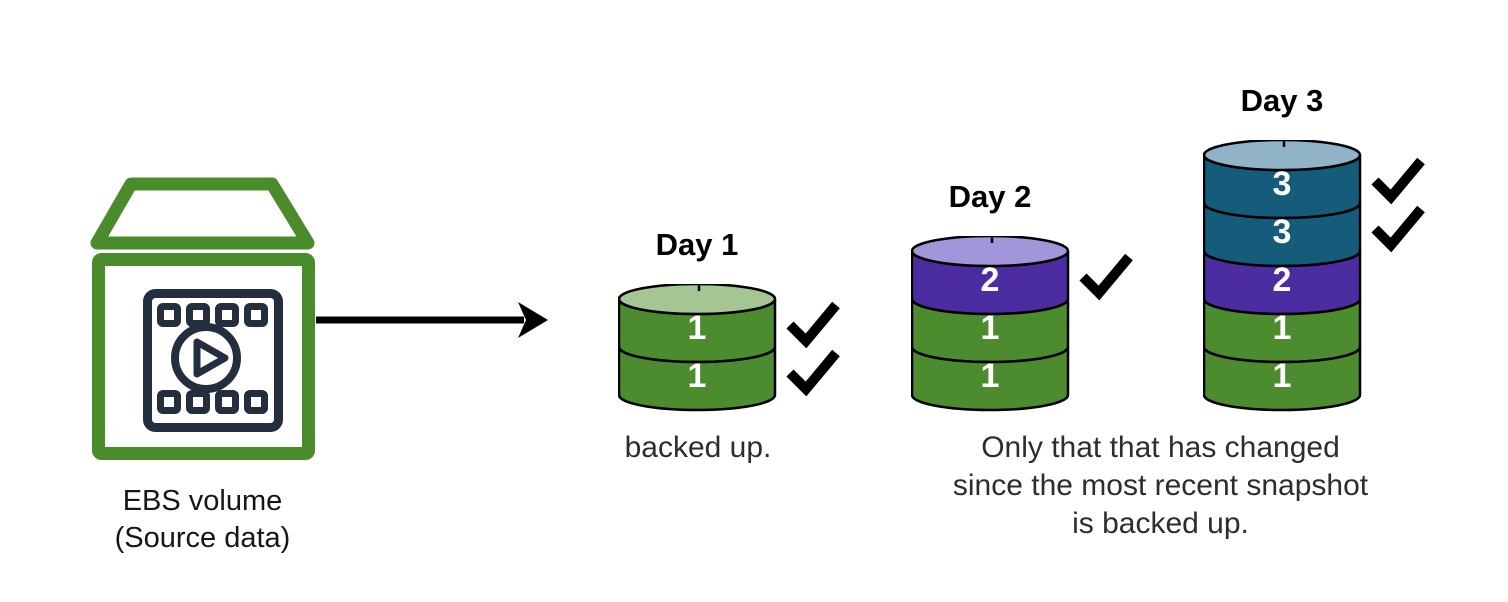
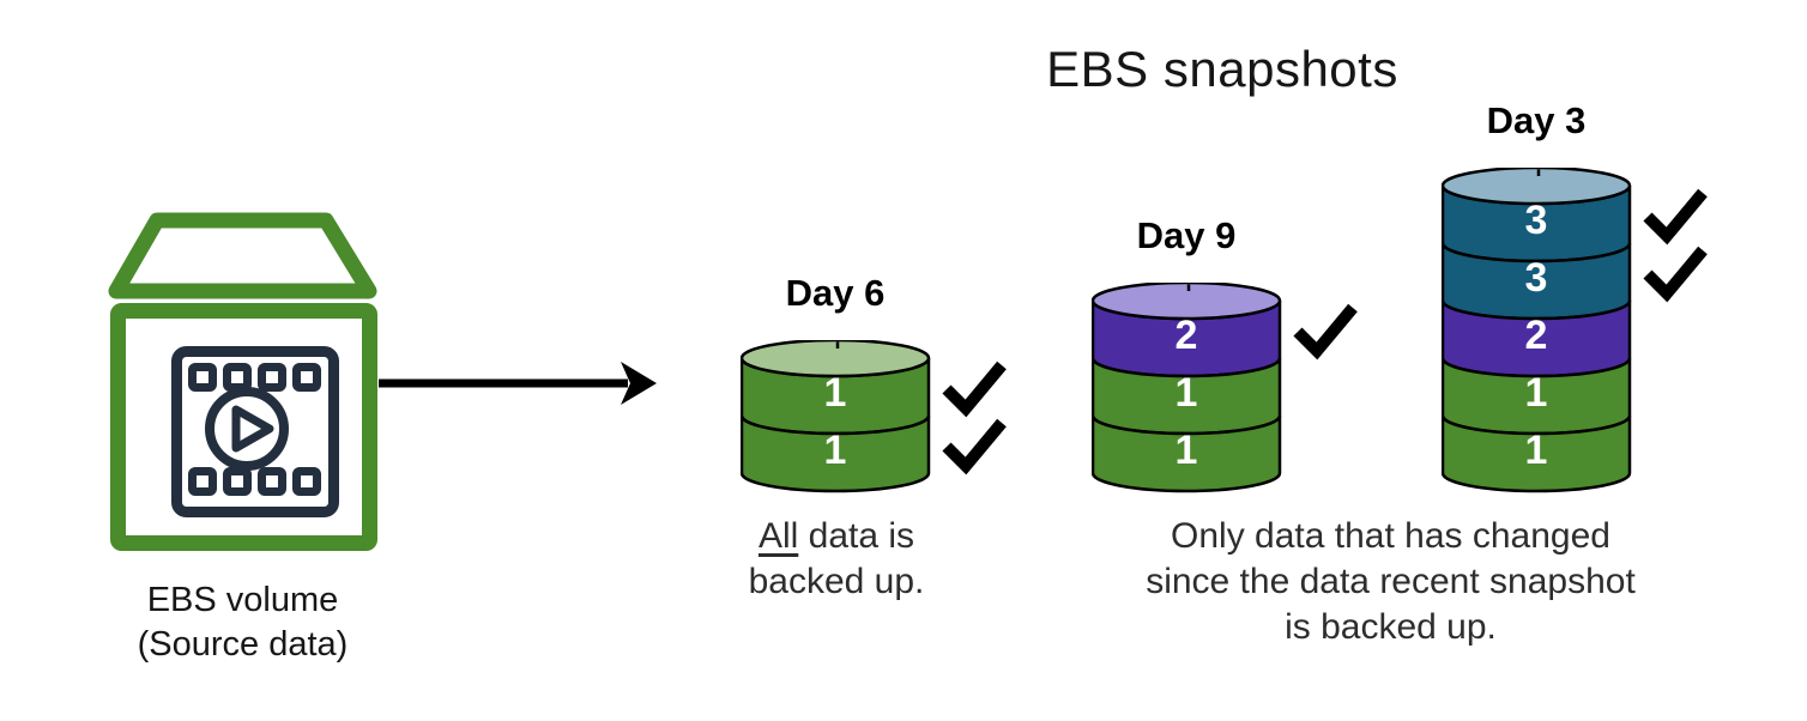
  EBS volume
  (Source data)
+ EBS snapshots
- Day 1
+ Day 6
  1
  1
- Day 2
+ Day 9
  2
  1
  1
  Day 3
  3
  3
  2
  1
  1
+ All data is
  backed up.
- Only that that has changed
+ Only data that has changed
- since the most recent snapshot
+ since the data recent snapshot
  is backed up.
